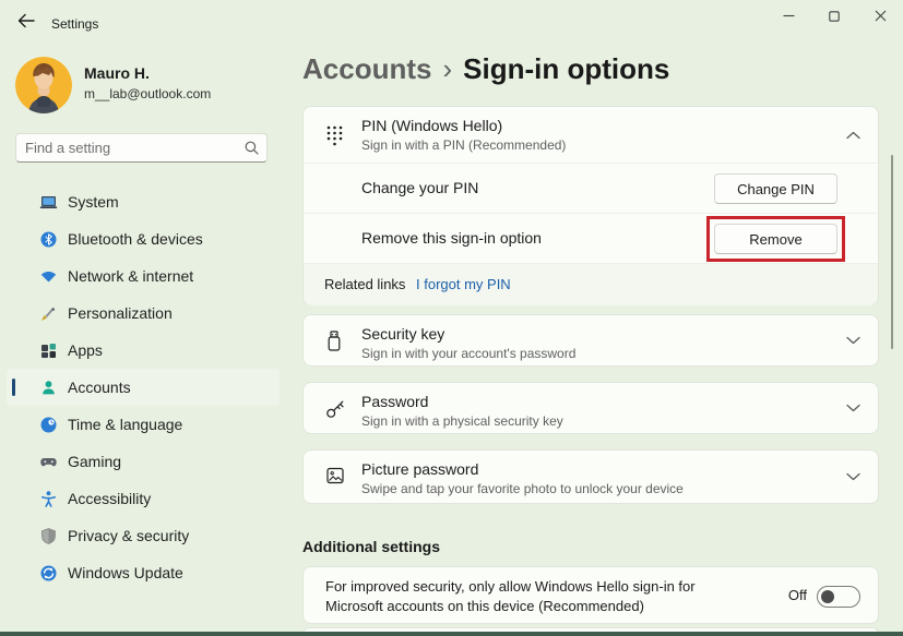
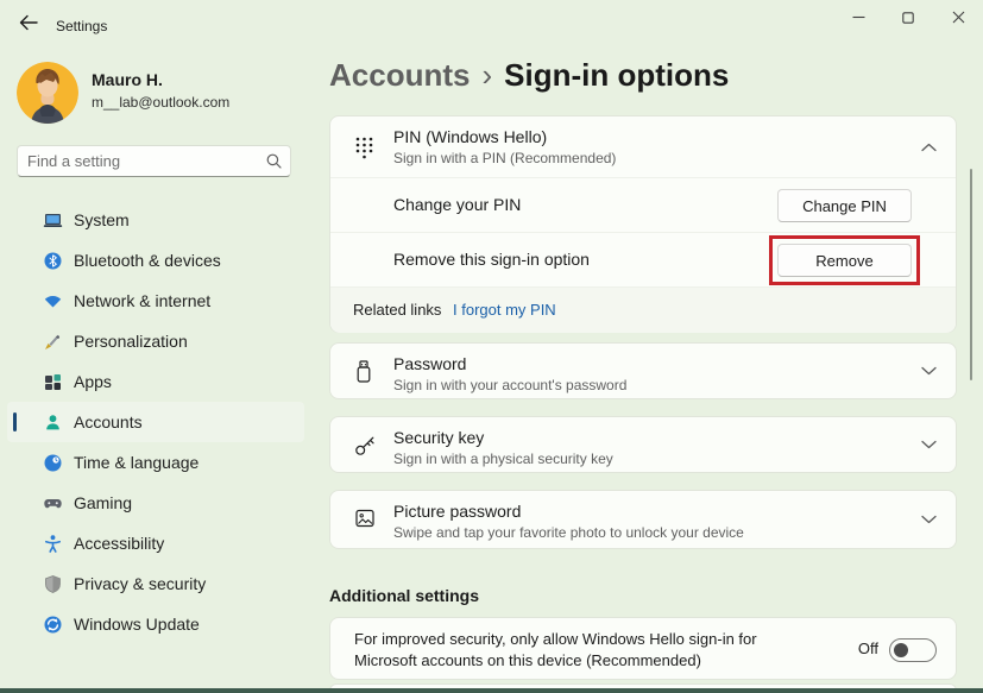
  Settings
  Mauro H.
  m__lab@outlook.com
  Find a setting
  System
  Bluetooth & devices
  Network & internet
  Personalization
  Apps
  Accounts
  Time & language
  Gaming
  Accessibility
  Privacy & security
  Windows Update
  Accounts › Sign-in options
  PIN (Windows Hello)
  Sign in with a PIN (Recommended)
  Change your PIN
  Change PIN
  Remove this sign-in option
  Remove
  Related links
  I forgot my PIN
- Security key
+ Password
  Sign in with your account's password
- Password
+ Security key
  Sign in with a physical security key
  Picture password
  Swipe and tap your favorite photo to unlock your device
  Additional settings
  For improved security, only allow Windows Hello sign-in for
  Microsoft accounts on this device (Recommended)
  Off
